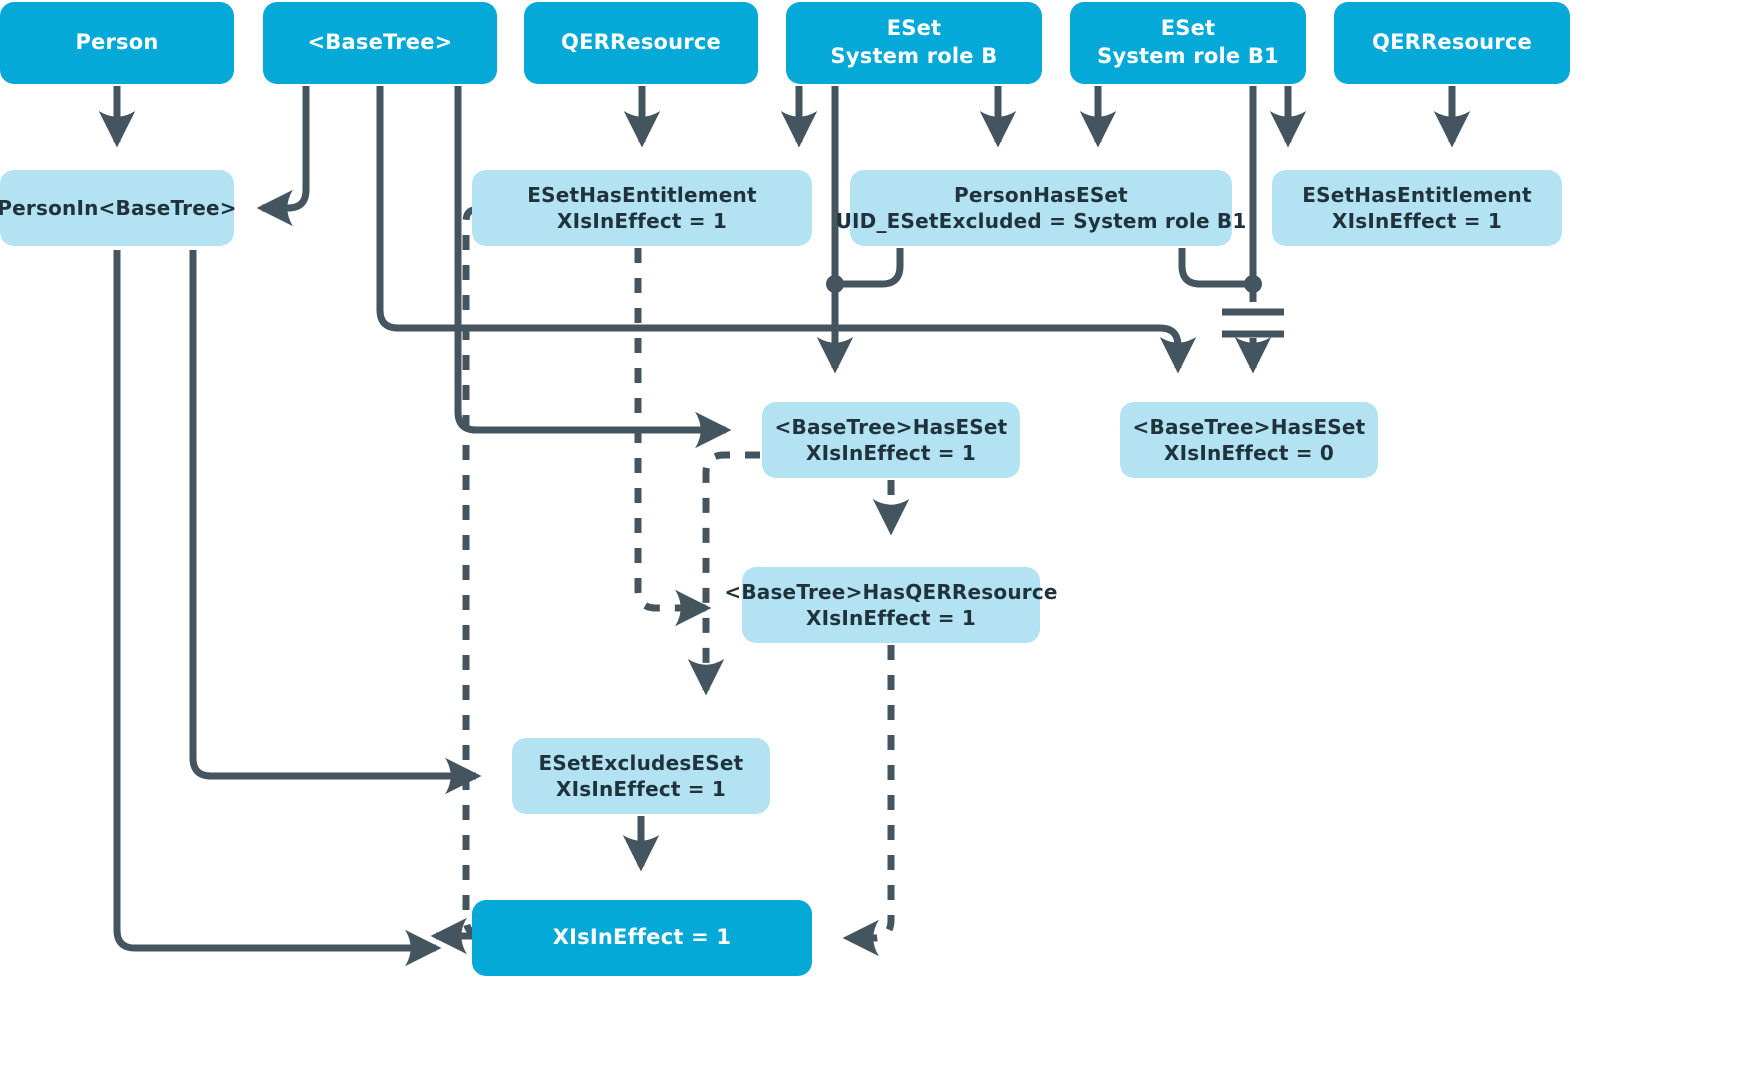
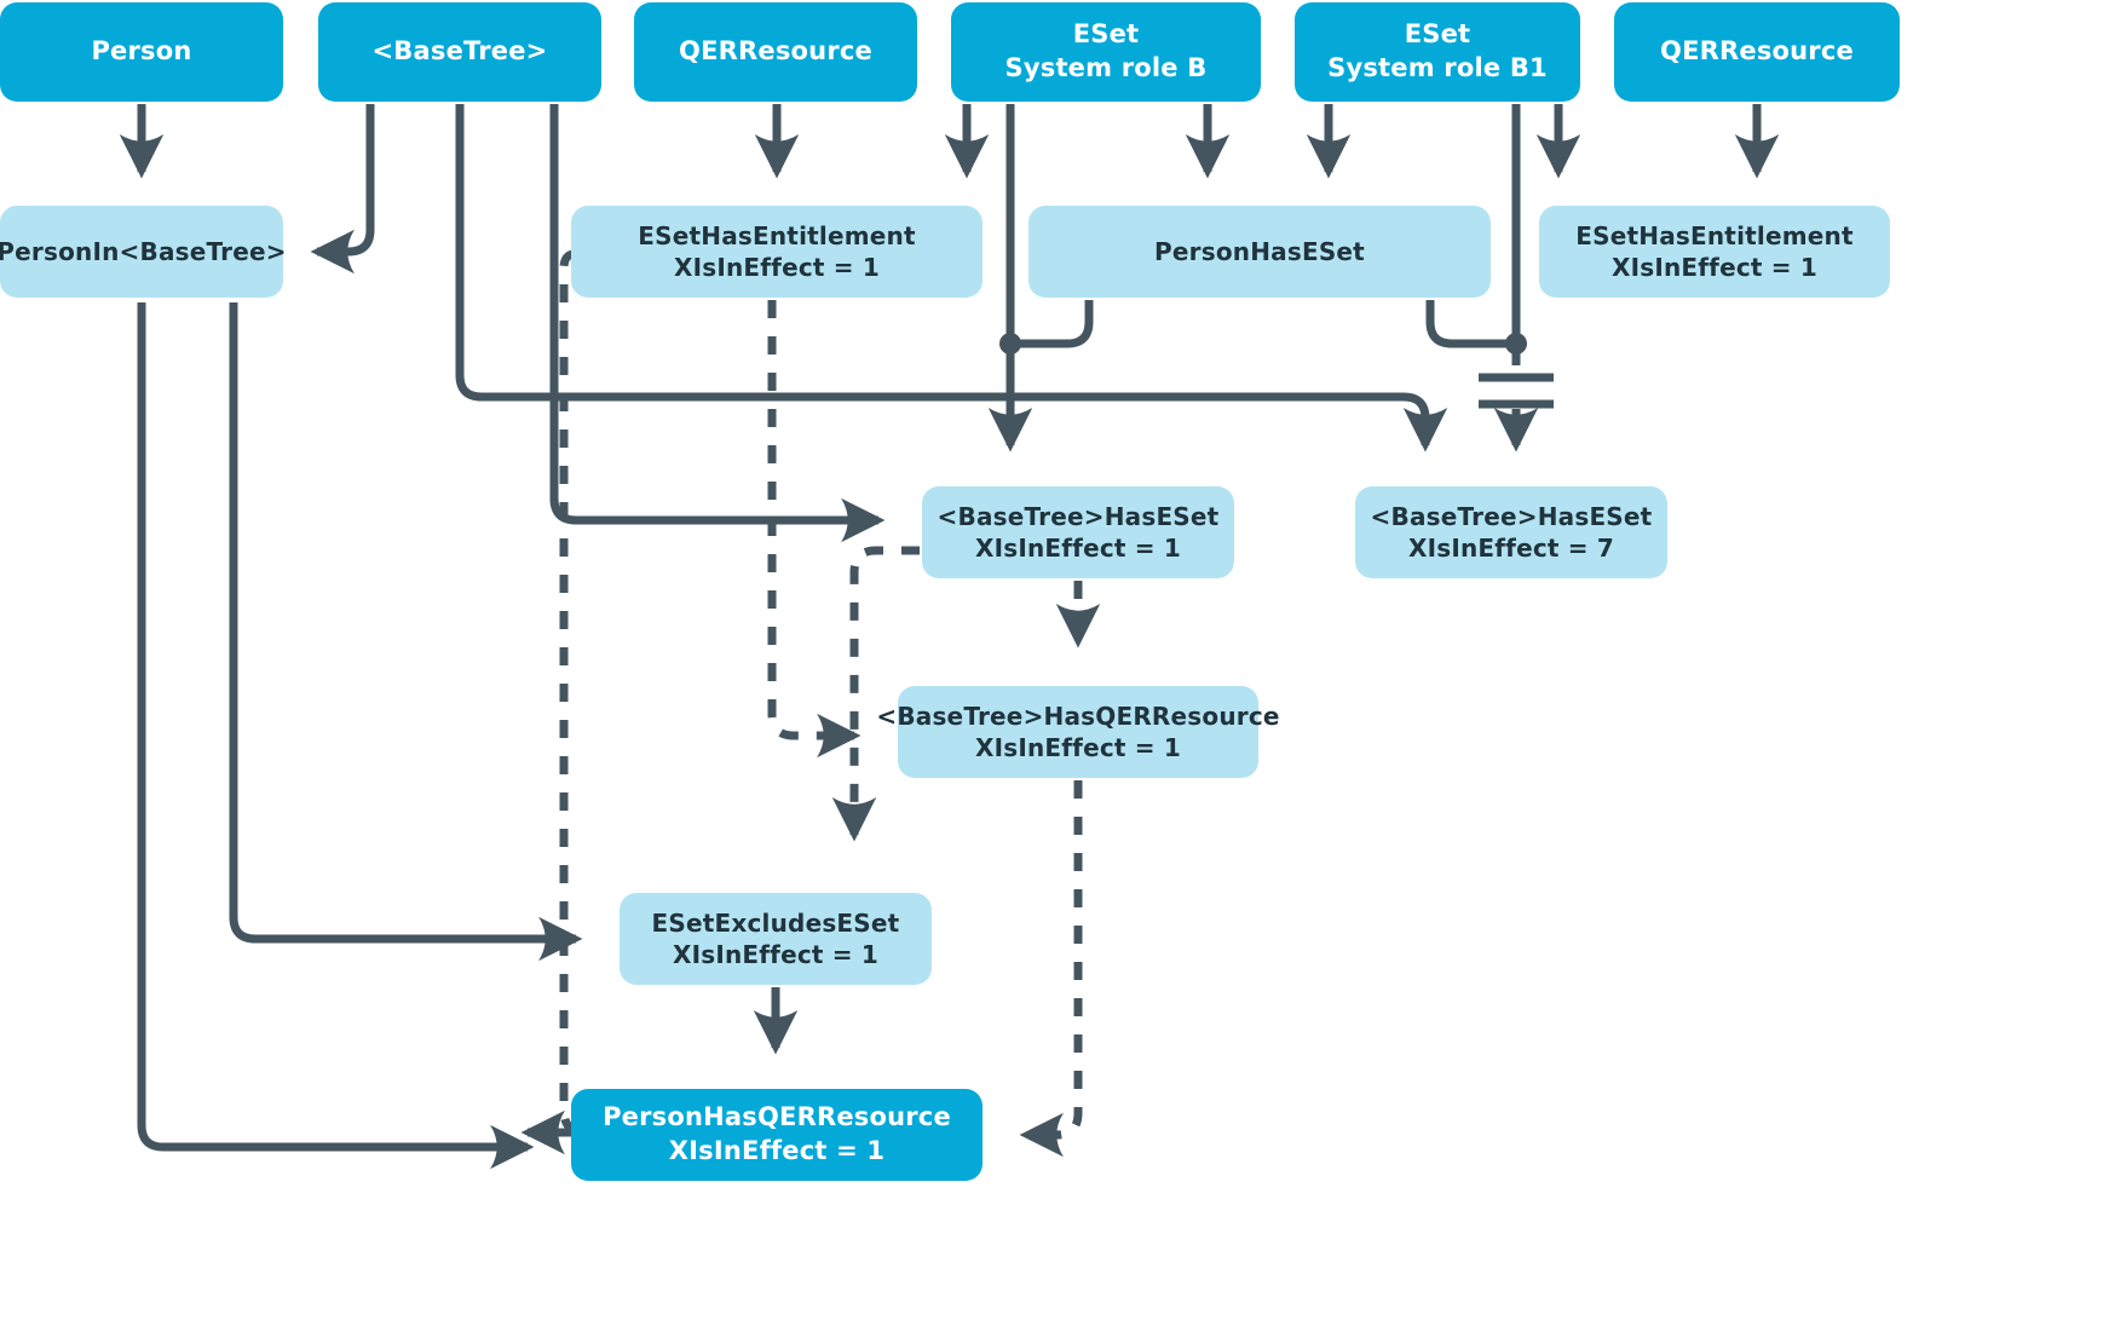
  Person
  <BaseTree>
  QERResource
  ESet
  System role B
  ESet
  System role B1
  QERResource
  PersonIn<BaseTree>
  ESetHasEntitlement
  XIsInEffect = 1
  PersonHasESet
- UID_ESetExcluded = System role B1
  ESetHasEntitlement
  XIsInEffect = 1
  <BaseTree>HasESet
  XIsInEffect = 1
  <BaseTree>HasESet
- XIsInEffect = 0
+ XIsInEffect = 7
  <BaseTree>HasQERResource
  XIsInEffect = 1
  ESetExcludesESet
  XIsInEffect = 1
+ PersonHasQERResource
  XIsInEffect = 1
